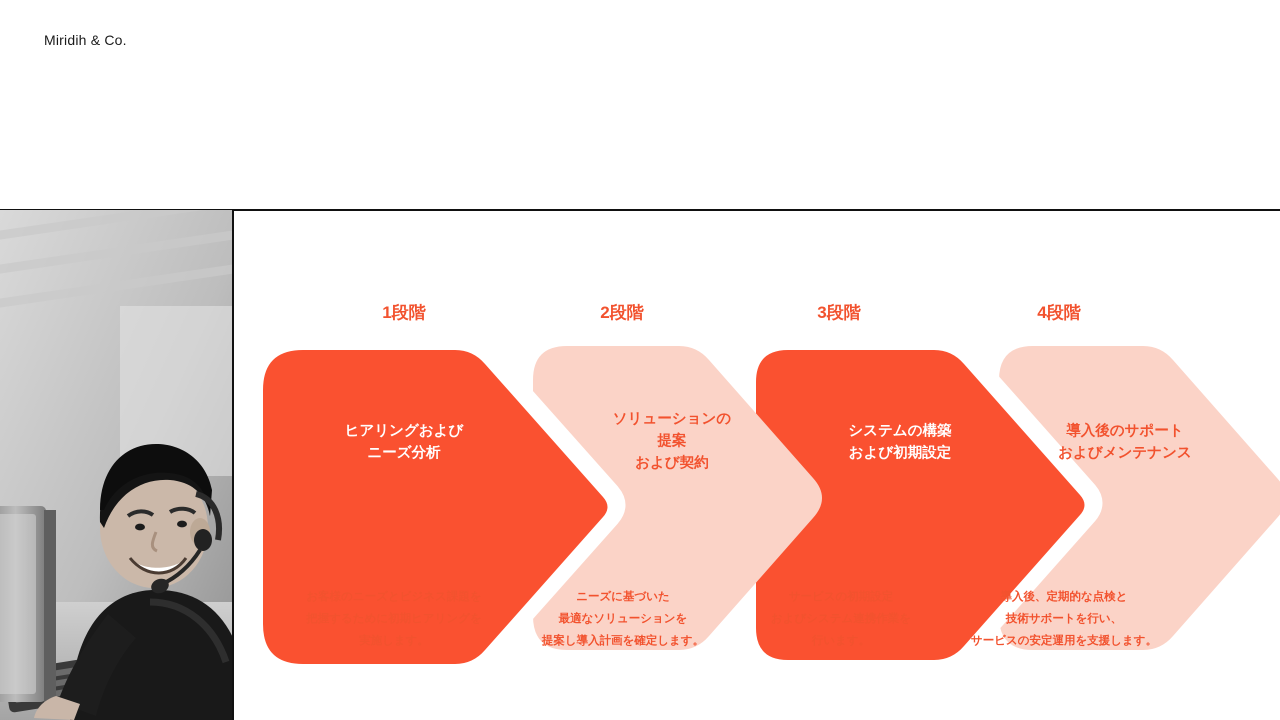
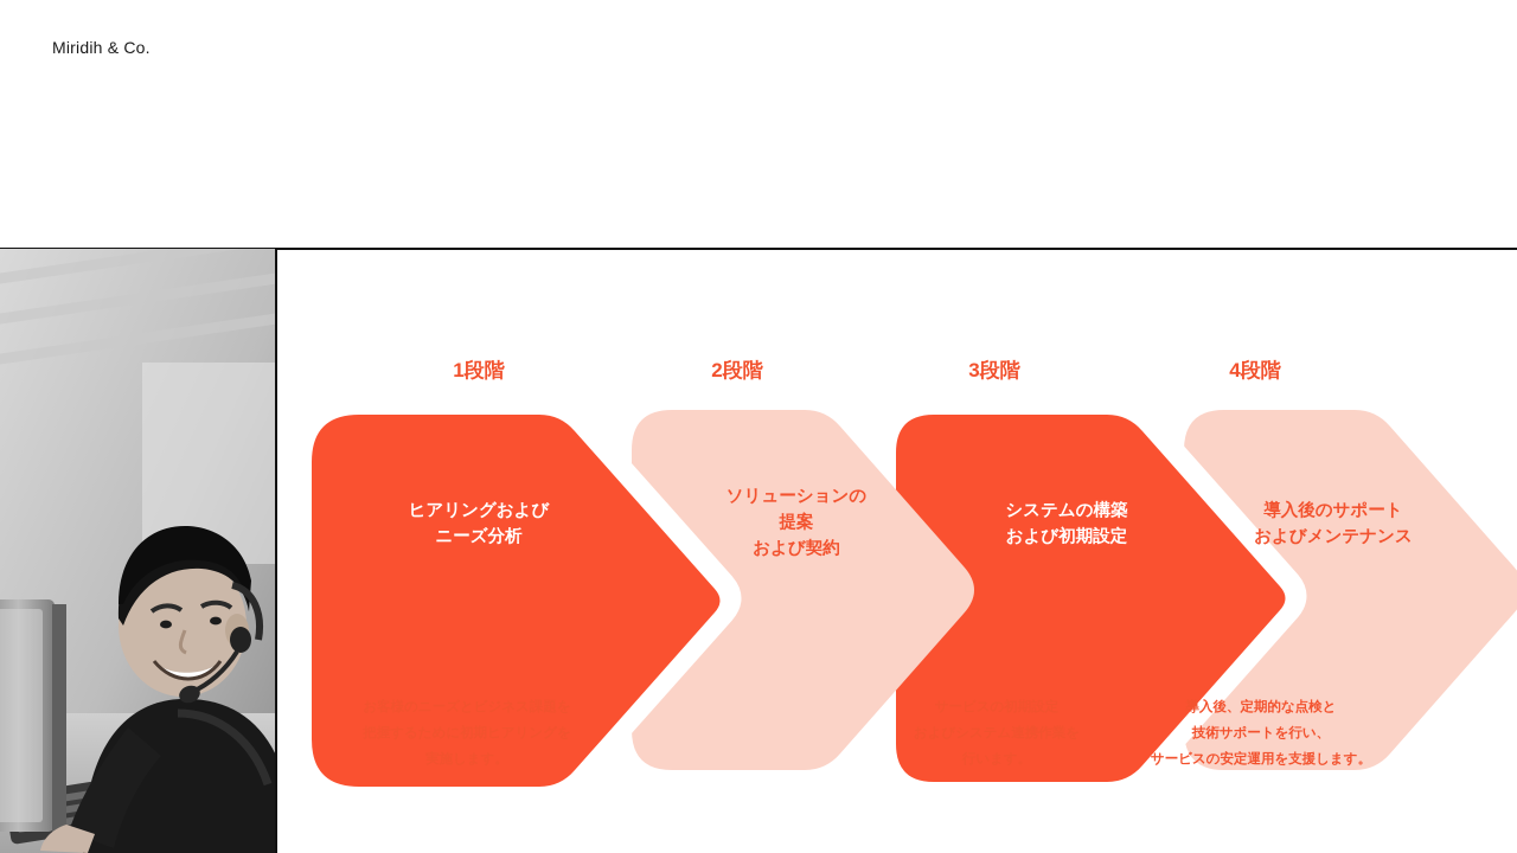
  Miridih & Co.
  1段階
  2段階
  3段階
  4段階
  ヒアリングおよび
  ニーズ分析
  ソリューションの
  提案
  および契約
  システムの構築
  および初期設定
  導入後のサポート
  およびメンテナンス
- ニーズに基づいた
- 最適なソリューションを
- 提案し導入計画を確定します。
  導入後、定期的な点検と
  技術サポートを行い、
  サービスの安定運用を支援します。
